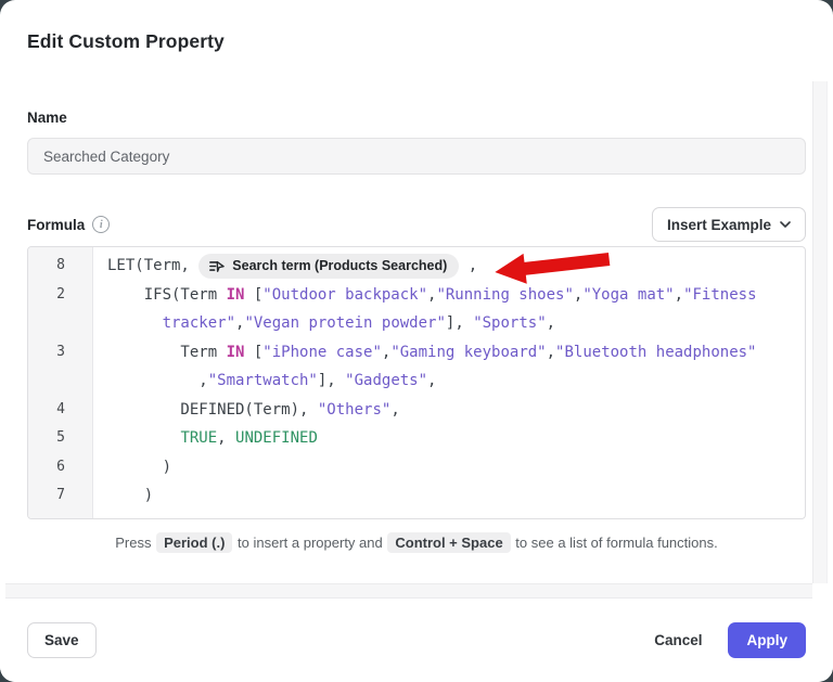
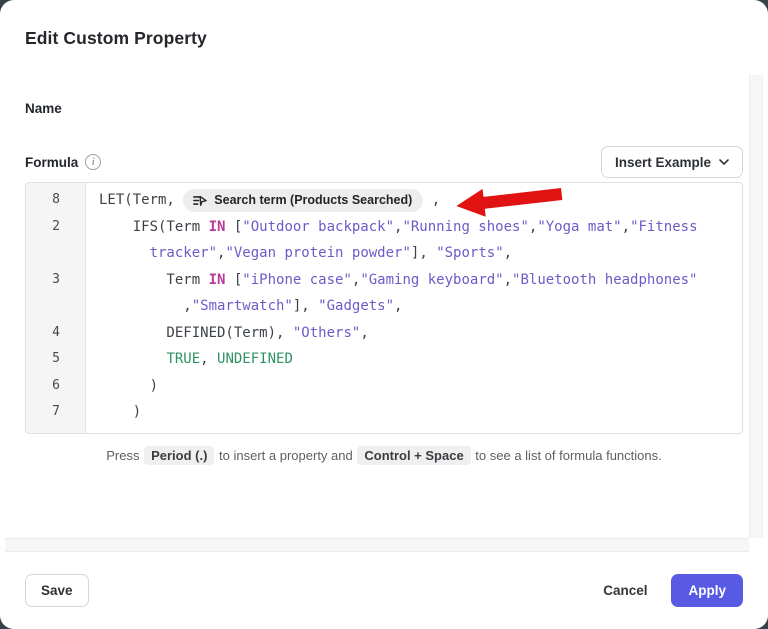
  Edit Custom Property
  Name
- Searched Category
  Formula
  i
  Insert Example
  8
  LET(Term,
  Search term (Products Searched)
  ,
  2
  IFS(Term IN ["Outdoor backpack","Running shoes","Yoga mat","Fitness
  tracker","Vegan protein powder"], "Sports",
  3
  Term IN ["iPhone case","Gaming keyboard","Bluetooth headphones"
  ,"Smartwatch"], "Gadgets",
  4
  DEFINED(Term), "Others",
  5
  TRUE, UNDEFINED
  6
  )
  7
  )
  Press Period (.) to insert a property and Control + Space to see a list of formula functions.
  Save
  Cancel
  Apply
